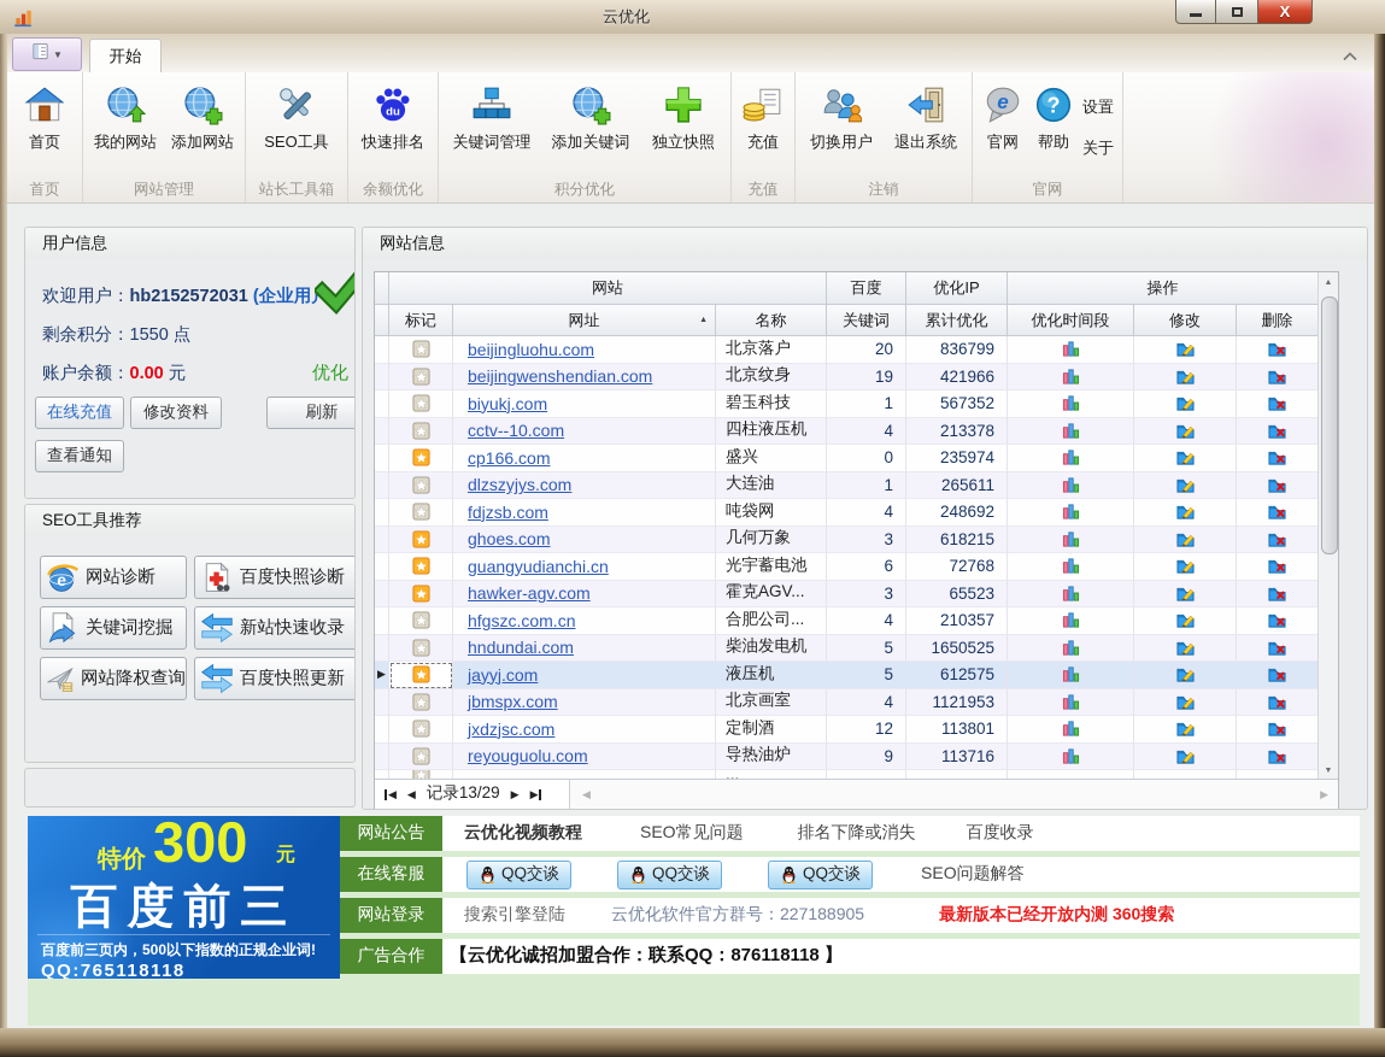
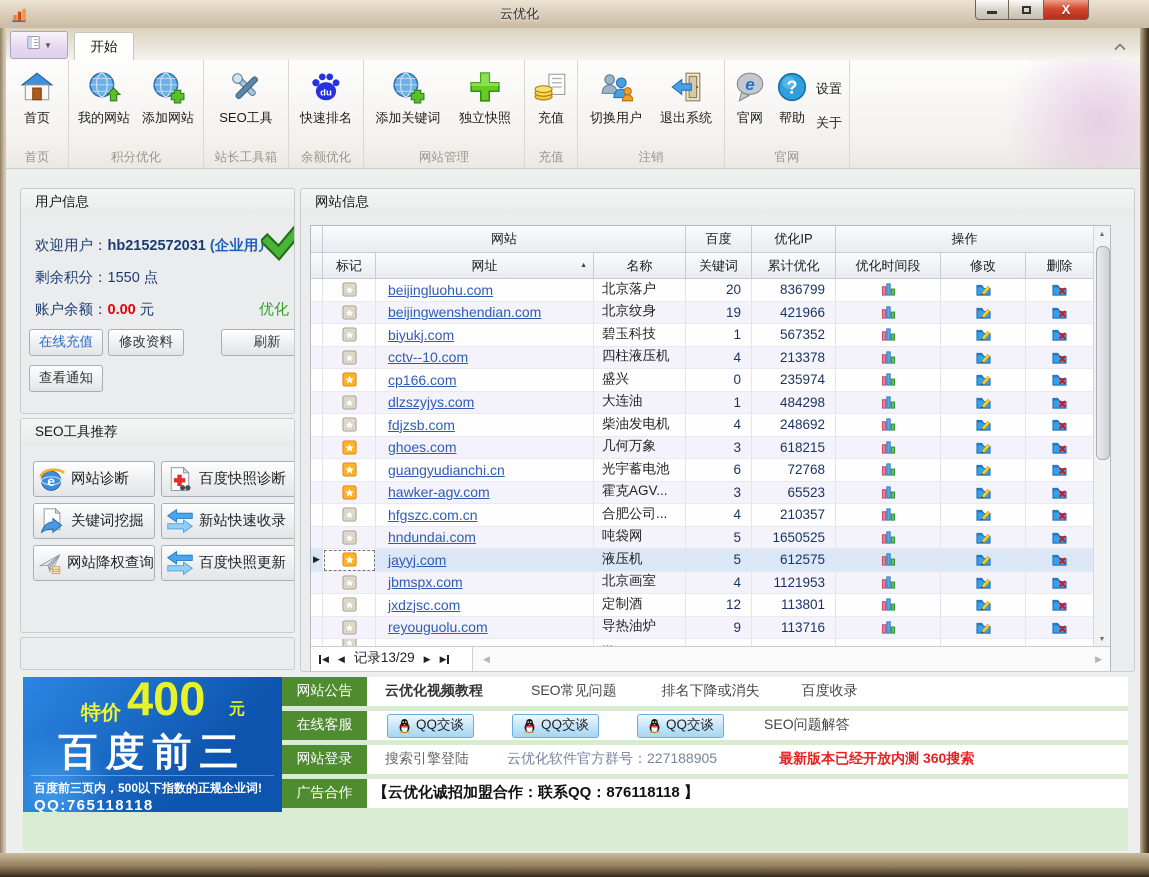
  云优化
  X
  ▼
  开始
  首页
  首页
  我的网站
  添加网站
- 网站管理
+ 积分优化
  SEO工具
  站长工具箱
  du
  快速排名
  余额优化
- 关键词管理
  添加关键词
  独立快照
- 积分优化
+ 网站管理
  充值
  充值
  切换用户
  退出系统
  注销
  e
  官网
  ?
  帮助
  设置
  关于
  官网
  用户信息
  欢迎用户：hb2152572031 (企业用
  剩余积分：1550 点
  账户余额：0.00 元
  优化
  在线充值
  修改资料
  刷新
  查看通知
  SEO工具推荐
  e
  网站诊断
  百度快照诊断
  关键词挖掘
  新站快速收录
  网站降权查询
  百度快照更新
  网站信息
  网站
  百度
  优化IP
  操作
  标记
  网址
  名称
  关键词
  累计优化
  优化时间段
  修改
  删除
  beijingluohu.com
  北京落户
  20
  836799
  beijingwenshendian.com
  北京纹身
  19
  421966
  biyukj.com
  碧玉科技
  1
  567352
  cctv--10.com
  四柱液压机
  4
  213378
  cp166.com
  盛兴
  0
  235974
  dlzszyjys.com
  大连油
  1
- 265611
+ 484298
  fdjzsb.com
- 吨袋网
+ 柴油发电机
  4
  248692
  ghoes.com
  几何万象
  3
  618215
  guangyudianchi.cn
  光宇蓄电池
  6
  72768
  hawker-agv.com
  霍克AGV...
  3
  65523
  hfgszc.com.cn
  合肥公司...
  4
  210357
  hndundai.com
- 柴油发电机
+ 吨袋网
  5
  1650525
  ▶
  jayyj.com
  液压机
  5
  612575
  jbmspx.com
  北京画室
  4
  1121953
  jxdzjsc.com
  定制酒
  12
  113801
  reyouguolu.com
  导热油炉
  9
  113716
  ...
  ...
  ◀
  ◀
  记录13/29
  ▶
  ▶
  ◀
  ▶
  特价
- 300
+ 400
  元
  百度前三
  百度前三页内，500以下指数的正规企业词!
  QQ:765118118
  网站公告
  云优化视频教程
  SEO常见问题
  排名下降或消失
  百度收录
  在线客服
  QQ交谈
  QQ交谈
  QQ交谈
  SEO问题解答
  网站登录
  搜索引擎登陆
  云优化软件官方群号：227188905
  最新版本已经开放内测 360搜索
  广告合作
  【云优化诚招加盟合作：联系QQ：876118118 】
